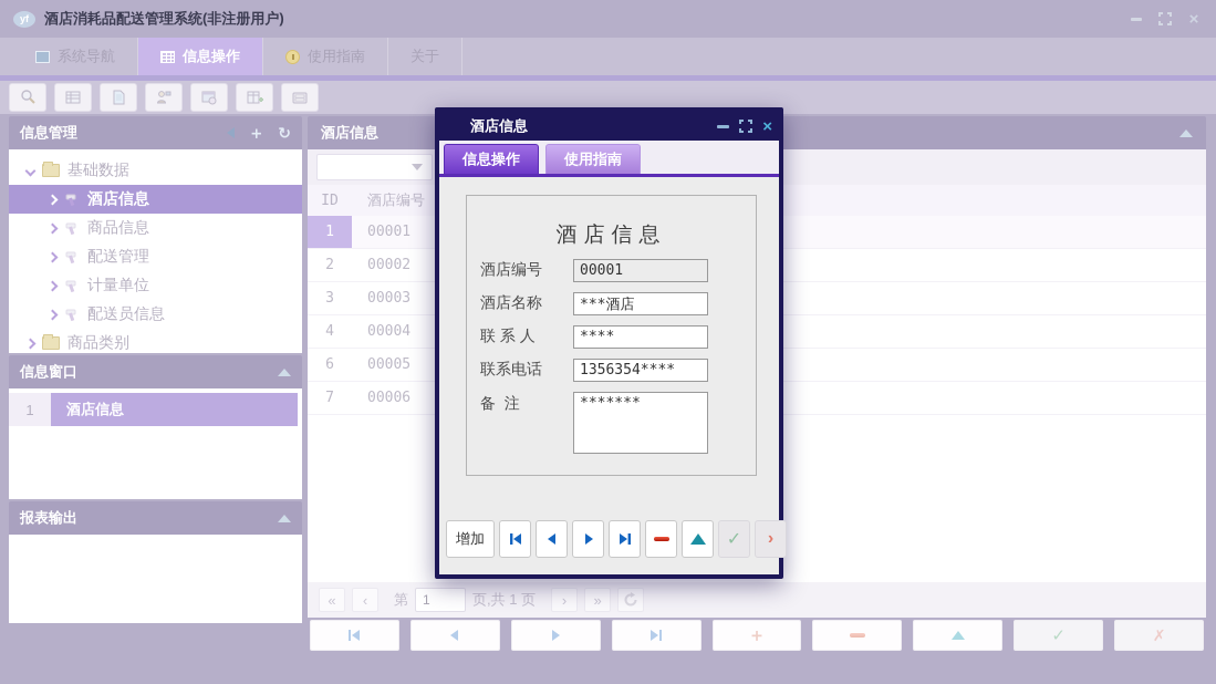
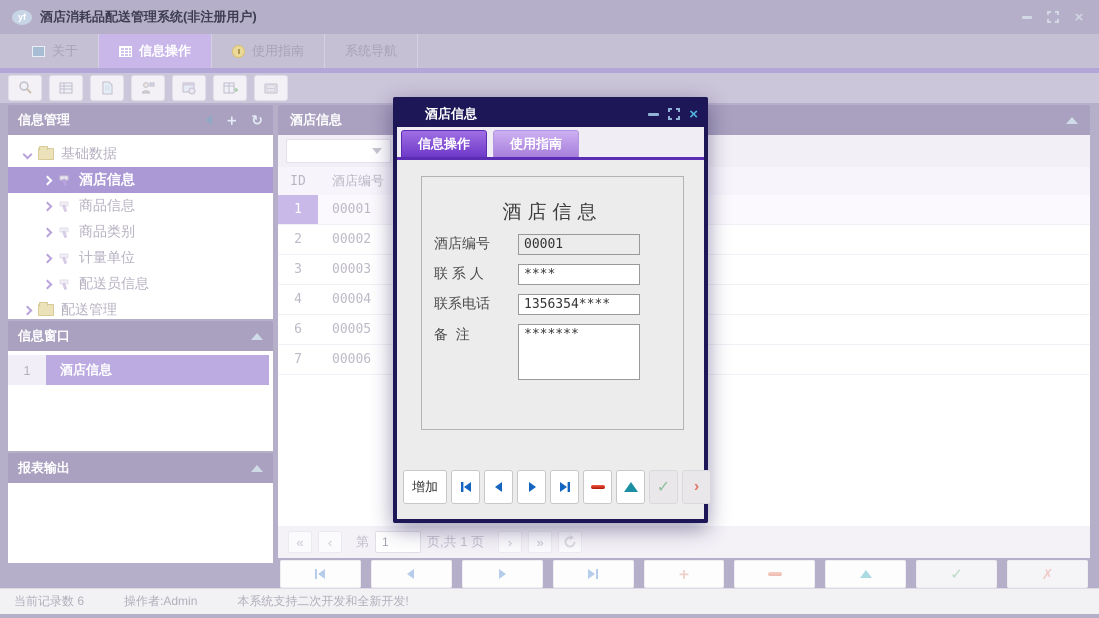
  yf
  酒店消耗品配送管理系统(非注册用户)
  ×
- 系统导航
+ 关于
  信息操作
  使用指南
- 关于
+ 系统导航
  信息管理
  ＋
  ↻
  基础数据
  酒店信息
  商品信息
- 配送管理
+ 商品类别
  计量单位
  配送员信息
- 商品类别
+ 配送管理
  信息窗口
  1
  酒店信息
  报表输出
  酒店信息
  ID
  酒店编号
  1
  00001
  2
  00002
  3
  00003
  4
  00004
  6
  00005
  7
  00006
  «
  ‹
  第
  1
  页,共 1 页
  ›
  »
  ＋
  ✓
  ✗
+ 当前记录数 6
+ 操作者:Admin
+ 本系统支持二次开发和全新开发!
  酒店信息
  ×
  信息操作
  使用指南
  酒店信息
  酒店编号
  00001
- 酒店名称
- ***酒店
  联 系 人
  ****
  联系电话
  1356354****
  备 注
  *******
  增加
  ✓
  ›
